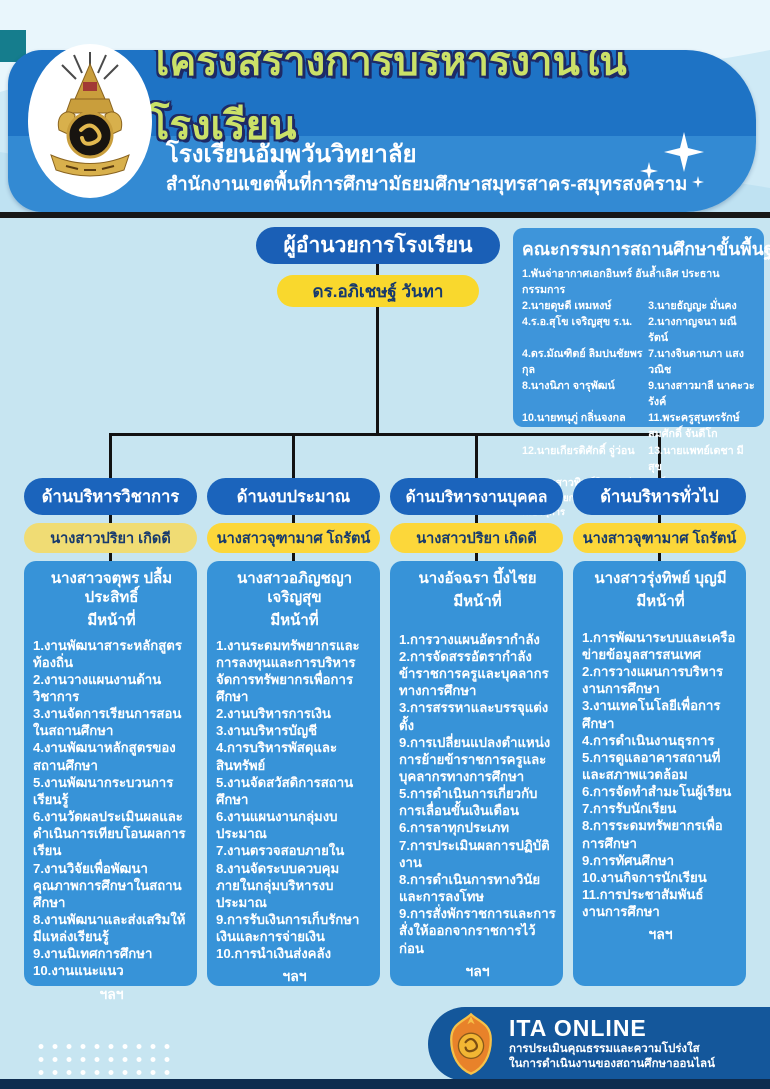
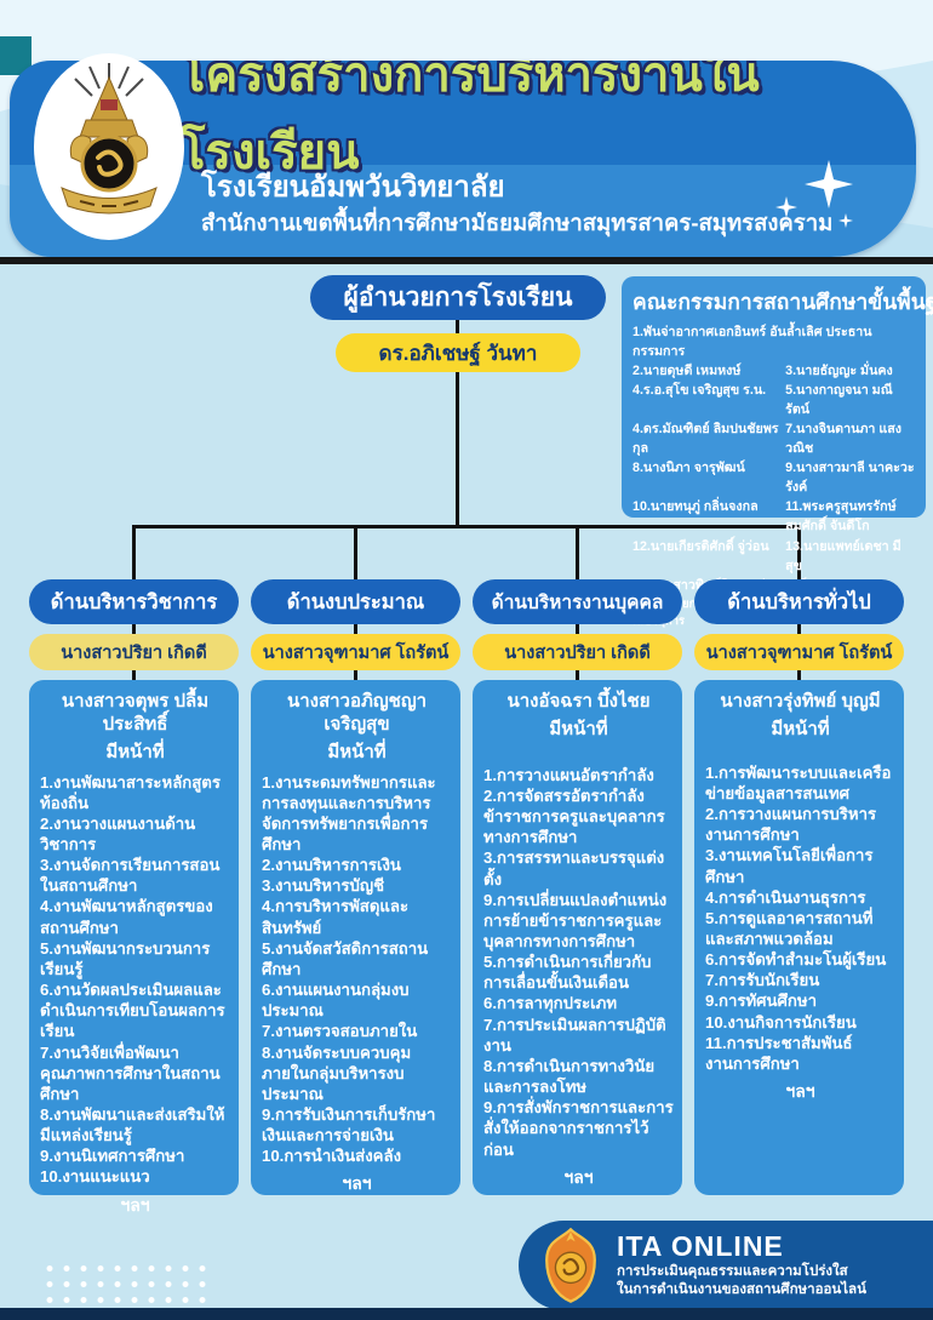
  โครงสร้างการบริหารงานในโรงเรียน
  โรงเรียนอัมพวันวิทยาลัย
  สำนักงานเขตพื้นที่การศึกษามัธยมศึกษาสมุทรสาคร-สมุทรสงคราม
  ผู้อำนวยการโรงเรียน
  ดร.อภิเชษฐ์ วันทา
  คณะกรรมการสถานศึกษาขั้นพื้นฐ
  1.พันจ่าอากาศเอกอินทร์ อันล้ำเลิศ ประธานกรรมการ
  2.นายดุษดี เหมหงษ์
  3.นายธัญญะ มั่นคง
  4.ร.อ.สุโข เจริญสุข ร.น.
- 2.นางกาญจนา มณีรัตน์
+ 5.นางกาญจนา มณีรัตน์
  4.ดร.มัณฑิตย์ ลิมปนชัยพรกุล
  7.นางจินดานภา แสงวณิช
  8.นางนิภา จารุพัฒน์
  9.นางสาวมาลี นาคะวะรังค์
  10.นายทนุภู่ กลิ่นจงกล
  11.พระครูสุนทรรักษ์ สมศักดิ์ จันดีโก
  12.นายเกียรติศักดิ์ จู่ว่อน
  13.นายแพทย์เดชา มีสุข
  ด้านบริหารวิชาการ
  นางสาวปริยา เกิดดี
  นางสาวจตุพร ปลื้มประสิทธิ์
  มีหน้าที่
  1.งานพัฒนาสาระหลักสูตรท้องถิ่น
  2.งานวางแผนงานด้านวิชาการ
  3.งานจัดการเรียนการสอนในสถานศึกษา
  4.งานพัฒนาหลักสูตรของสถานศึกษา
  5.งานพัฒนากระบวนการเรียนรู้
  6.งานวัดผลประเมินผลและดำเนินการเทียบโอนผลการเรียน
  7.งานวิจัยเพื่อพัฒนาคุณภาพการศึกษาในสถานศึกษา
  8.งานพัฒนาและส่งเสริมให้มีแหล่งเรียนรู้
  9.งานนิเทศการศึกษา
  10.งานแนะแนว
  ฯลฯ
  ด้านงบประมาณ
  นางสาวจุฑามาศ โถรัตน์
  นางสาวอภิญชญา เจริญสุข
  มีหน้าที่
  1.งานระดมทรัพยากรและการลงทุนและการบริหารจัดการทรัพยากรเพื่อการศึกษา
  2.งานบริหารการเงิน
  3.งานบริหารบัญชี
  4.การบริหารพัสดุและสินทรัพย์
  5.งานจัดสวัสดิการสถานศึกษา
  6.งานแผนงานกลุ่มงบประมาณ
  7.งานตรวจสอบภายใน
  8.งานจัดระบบควบคุมภายในกลุ่มบริหารงบประมาณ
  9.การรับเงินการเก็บรักษาเงินและการจ่ายเงิน
  10.การนำเงินส่งคลัง
  ฯลฯ
  ด้านบริหารงานบุคคล
  นางสาวปริยา เกิดดี
  นางอัจฉรา บึ้งไชย
  มีหน้าที่
  1.การวางแผนอัตรากำลัง
  2.การจัดสรรอัตรากำลังข้าราชการครูและบุคลากรทางการศึกษา
  3.การสรรหาและบรรจุแต่งตั้ง
  9.การเปลี่ยนแปลงตำแหน่งการย้ายข้าราชการครูและบุคลากรทางการศึกษา
  5.การดำเนินการเกี่ยวกับการเลื่อนขั้นเงินเดือน
  6.การลาทุกประเภท
  7.การประเมินผลการปฏิบัติงาน
  8.การดำเนินการทางวินัยและการลงโทษ
  9.การสั่งพักราชการและการสั่งให้ออกจากราชการไว้ก่อน
  ฯลฯ
  ด้านบริหารทั่วไป
  นางสาวจุฑามาศ โถรัตน์
  นางสาวรุ่งทิพย์ บุญมี
  มีหน้าที่
  1.การพัฒนาระบบและเครือข่ายข้อมูลสารสนเทศ
  2.การวางแผนการบริหารงานการศึกษา
  3.งานเทคโนโลยีเพื่อการศึกษา
  4.การดำเนินงานธุรการ
  5.การดูแลอาคารสถานที่และสภาพแวดล้อม
  6.การจัดทำสำมะโนผู้เรียน
  7.การรับนักเรียน
- 8.การระดมทรัพยากรเพื่อการศึกษา
  9.การทัศนศึกษา
  10.งานกิจการนักเรียน
  11.การประชาสัมพันธ์งานการศึกษา
  ฯลฯ
  ITA ONLINE
  การประเมินคุณธรรมและความโปร่งใส
  ในการดำเนินงานของสถานศึกษาออนไลน์
